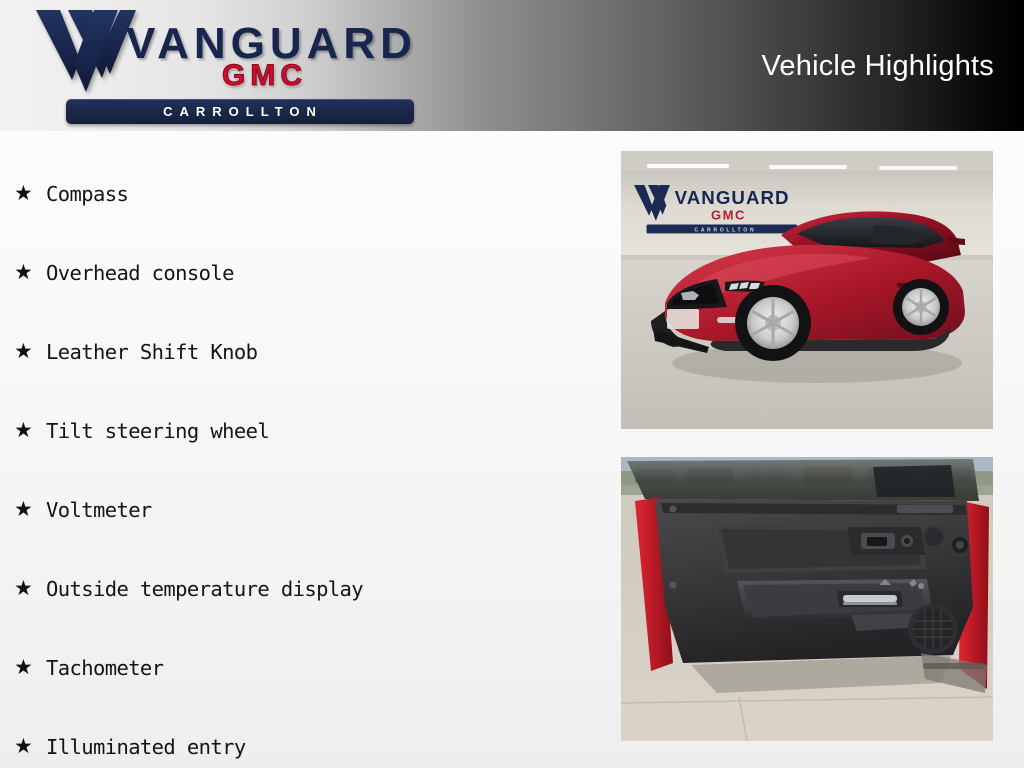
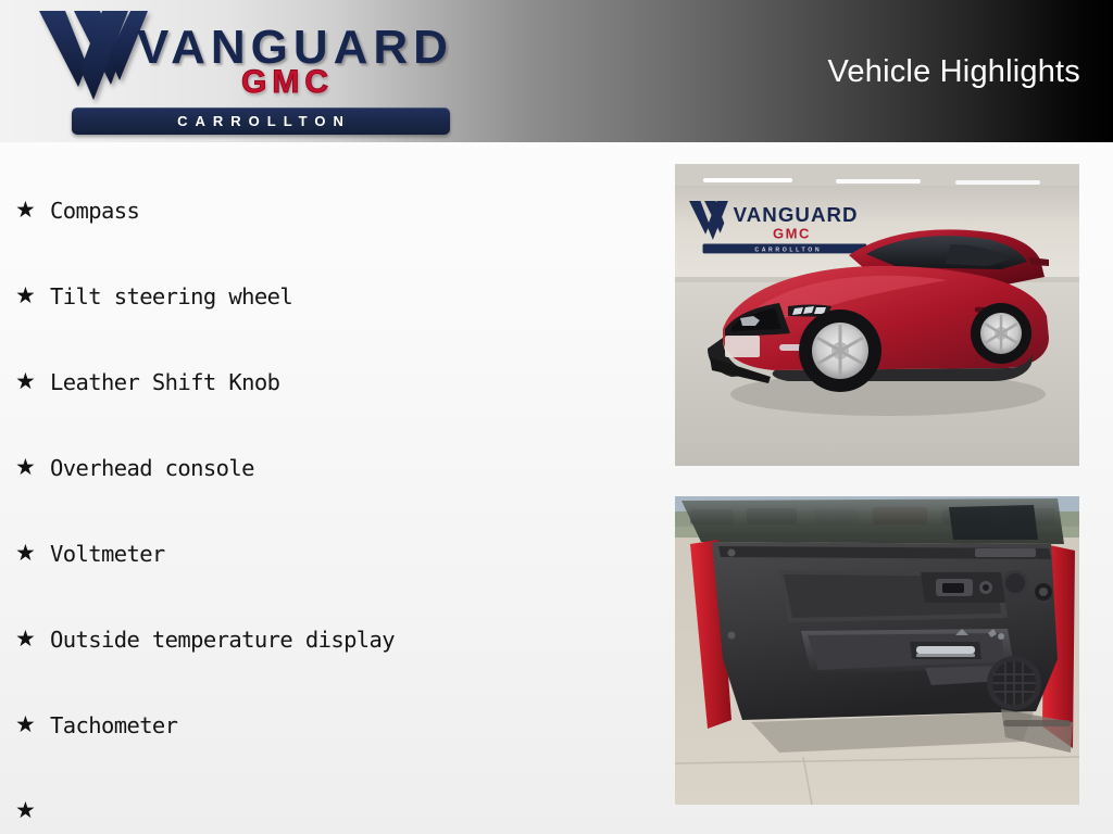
  VANGUARD
  GMC
  CARROLLTON
  Vehicle Highlights
  ★
  Compass
  ★
- Overhead console
+ Tilt steering wheel
  ★
  Leather Shift Knob
  ★
- Tilt steering wheel
+ Overhead console
  ★
  Voltmeter
  ★
  Outside temperature display
  ★
  Tachometer
  ★
- Illuminated entry
  VANGUARD
  GMC
